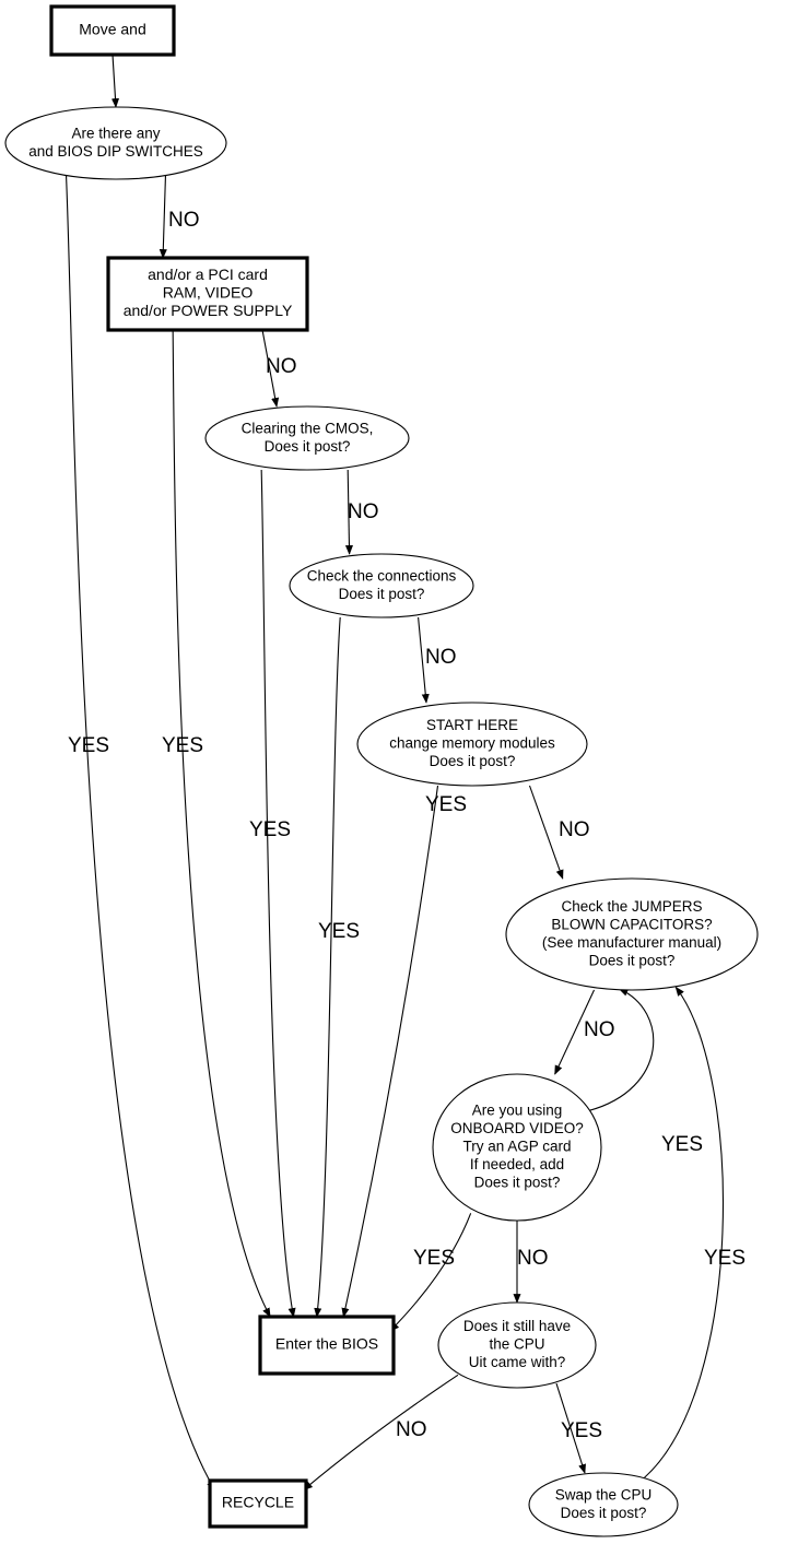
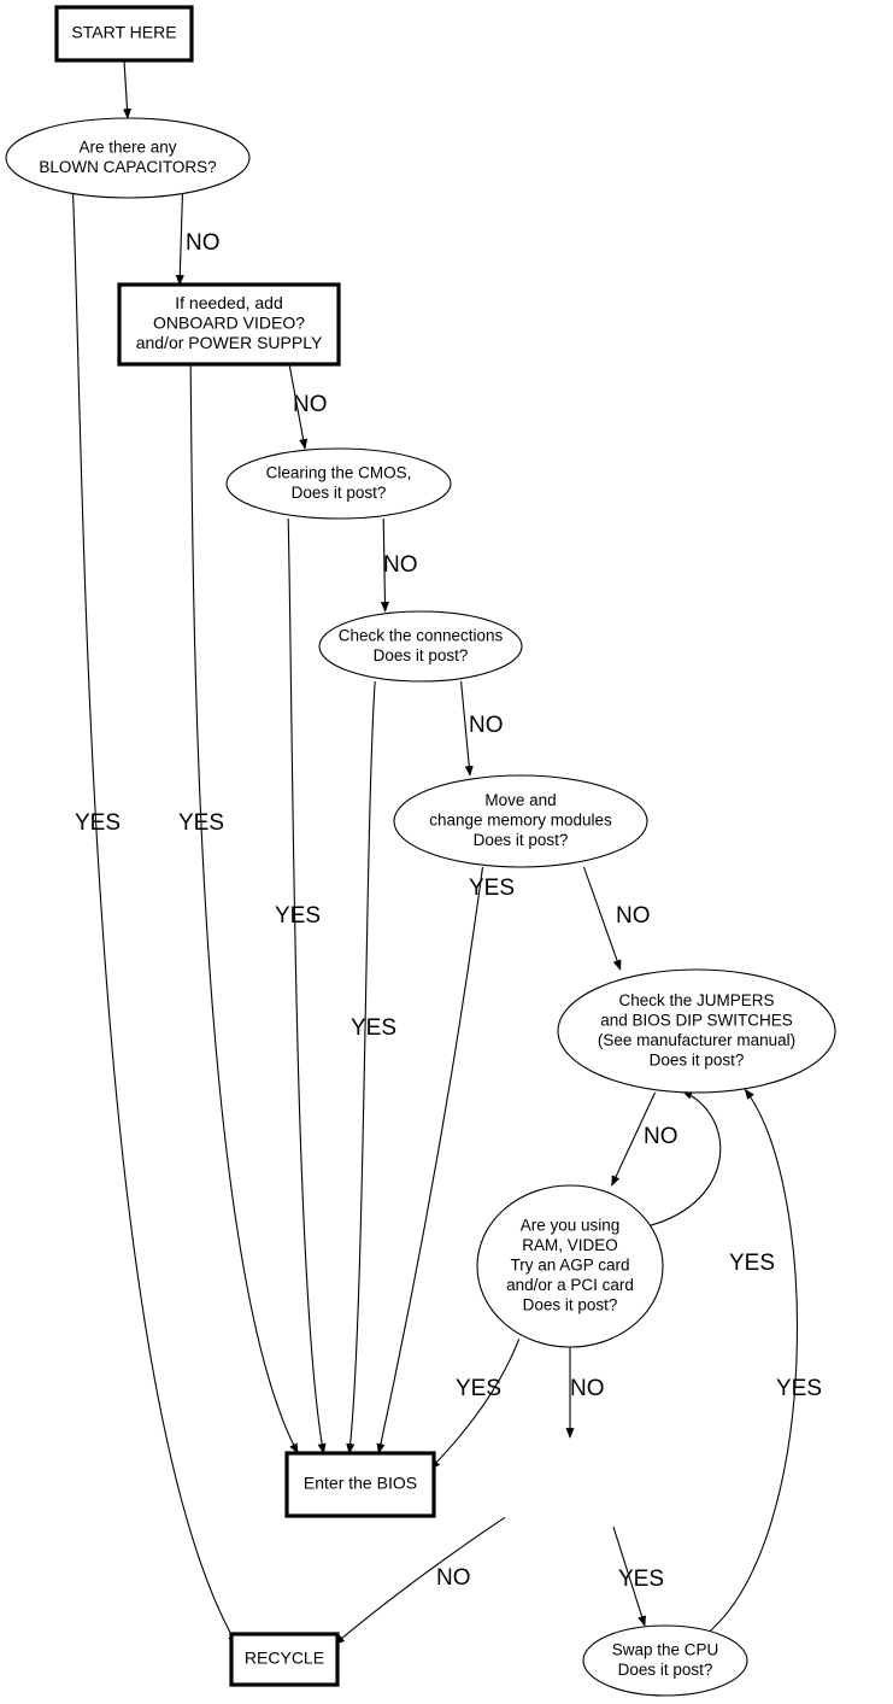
- Move and
+ START HERE
  Are there any
- and BIOS DIP SWITCHES
+ BLOWN CAPACITORS?
- and/or a PCI card
+ If needed, add
- RAM, VIDEO
+ ONBOARD VIDEO?
  and/or POWER SUPPLY
  Clearing the CMOS,
  Does it post?
  Check the connections
  Does it post?
- START HERE
+ Move and
  change memory modules
  Does it post?
  Check the JUMPERS
- BLOWN CAPACITORS?
+ and BIOS DIP SWITCHES
  (See manufacturer manual)
  Does it post?
  Are you using
- ONBOARD VIDEO?
+ RAM, VIDEO
  Try an AGP card
- If needed, add
+ and/or a PCI card
  Does it post?
  Enter the BIOS
- Does it still have
- the CPU
- Uit came with?
  RECYCLE
  Swap the CPU
  Does it post?
  YES
  NO
  YES
  NO
  YES
  NO
  YES
  NO
  YES
  NO
  NO
  YES
  NO
  NO
  YES
  YES
  YES
